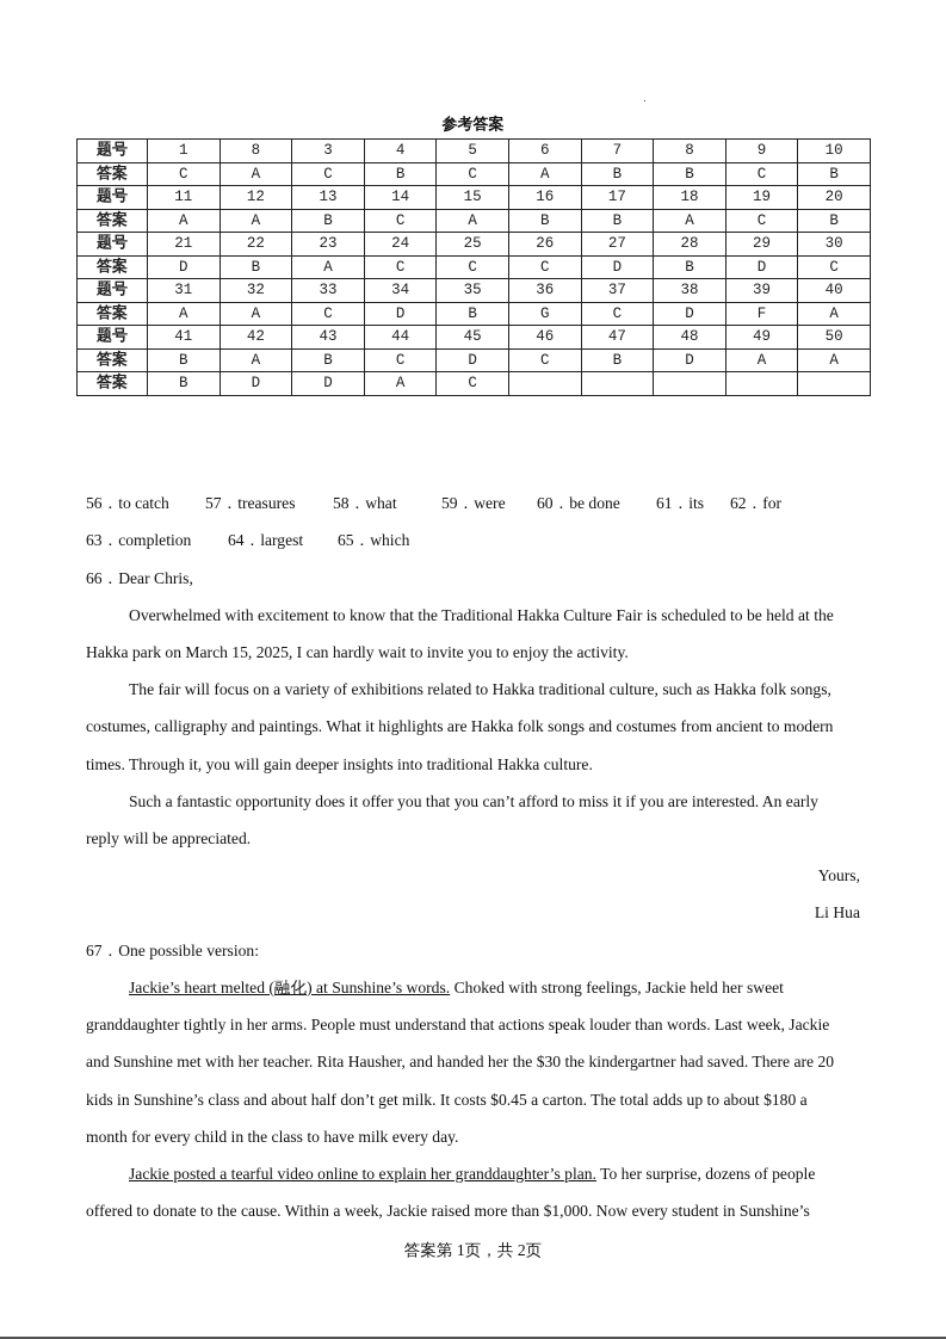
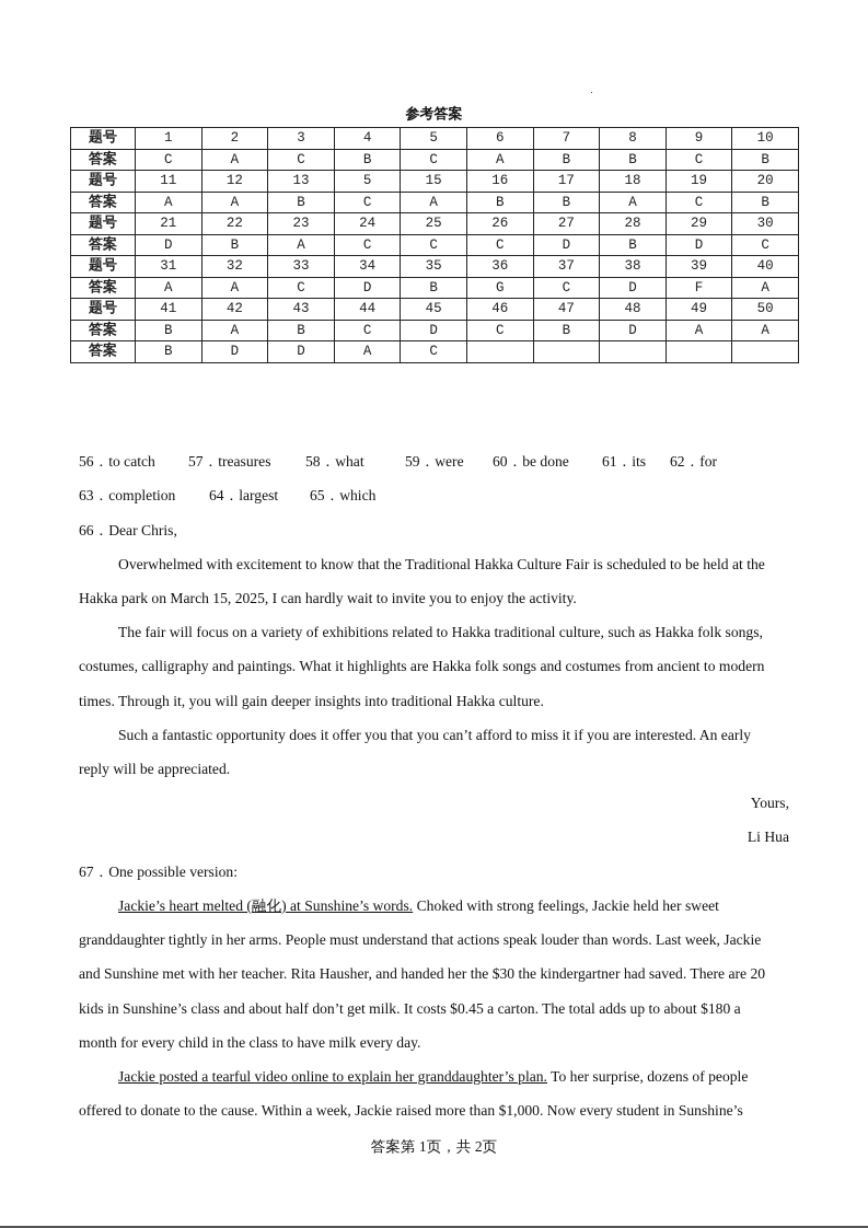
  参考答案
- 题号	1	8	3	4	5	6	7	8	9	10
+ 题号	1	2	3	4	5	6	7	8	9	10
  答案	C	A	C	B	C	A	B	B	C	B
- 题号	11	12	13	14	15	16	17	18	19	20
+ 题号	11	12	13	5	15	16	17	18	19	20
  答案	A	A	B	C	A	B	B	A	C	B
  题号	21	22	23	24	25	26	27	28	29	30
  答案	D	B	A	C	C	C	D	B	D	C
  题号	31	32	33	34	35	36	37	38	39	40
  答案	A	A	C	D	B	G	C	D	F	A
  题号	41	42	43	44	45	46	47	48	49	50
  答案	B	A	B	C	D	C	B	D	A	A
  答案	B	D	D	A	C
  56．to catch 57．treasures 58．what 59．were 60．be done 61．its 62．for
  63．completion 64．largest 65．which
  66．Dear Chris,
  Overwhelmed with excitement to know that the Traditional Hakka Culture Fair is scheduled to be held at the
  Hakka park on March 15, 2025, I can hardly wait to invite you to enjoy the activity.
  The fair will focus on a variety of exhibitions related to Hakka traditional culture, such as Hakka folk songs,
  costumes, calligraphy and paintings. What it highlights are Hakka folk songs and costumes from ancient to modern
  times. Through it, you will gain deeper insights into traditional Hakka culture.
  Such a fantastic opportunity does it offer you that you can’t afford to miss it if you are interested. An early
  reply will be appreciated.
  Yours,
  Li Hua
  67．One possible version:
  Jackie’s heart melted (融化) at Sunshine’s words. Choked with strong feelings, Jackie held her sweet
  granddaughter tightly in her arms. People must understand that actions speak louder than words. Last week, Jackie
  and Sunshine met with her teacher. Rita Hausher, and handed her the $30 the kindergartner had saved. There are 20
  kids in Sunshine’s class and about half don’t get milk. It costs $0.45 a carton. The total adds up to about $180 a
  month for every child in the class to have milk every day.
  Jackie posted a tearful video online to explain her granddaughter’s plan. To her surprise, dozens of people
  offered to donate to the cause. Within a week, Jackie raised more than $1,000. Now every student in Sunshine’s
  答案第 1页，共 2页
